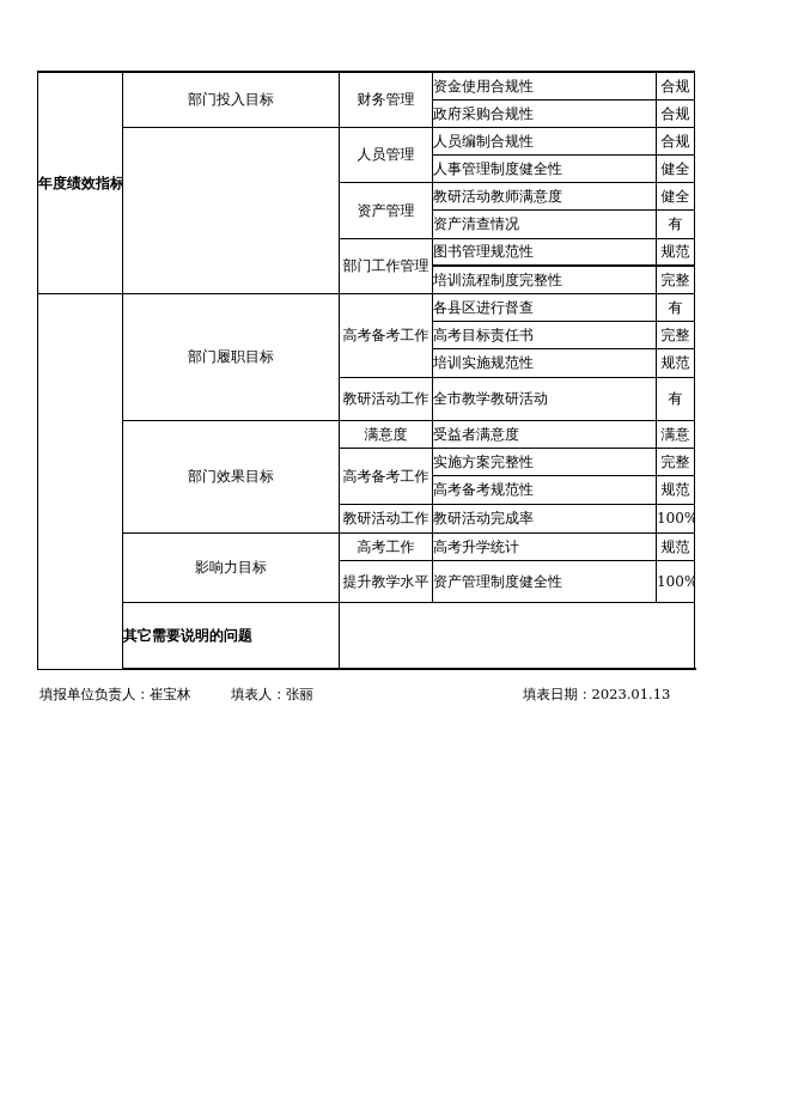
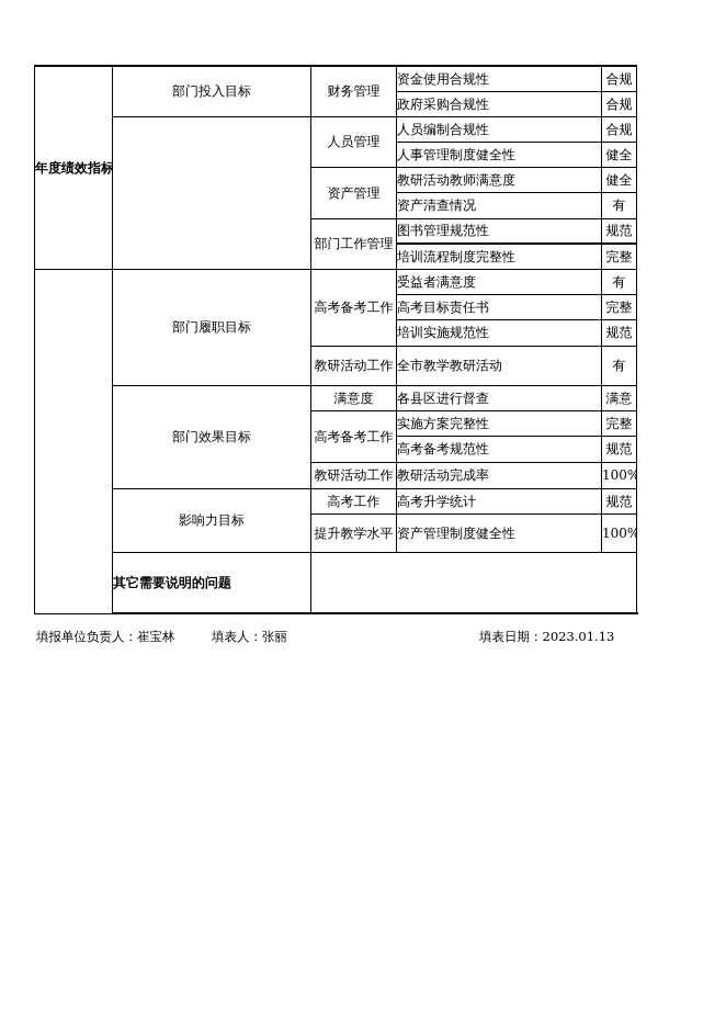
  年度绩效指标	部门投入目标	财务管理	资金使用合规性	合规
  政府采购合规性	合规
  	人员管理	人员编制合规性	合规
  人事管理制度健全性	健全
  资产管理	教研活动教师满意度	健全
  资产清查情况	有
  部门工作管理	图书管理规范性	规范
  培训流程制度完整性	完整
- 	部门履职目标	高考备考工作	各县区进行督查	有
+ 	部门履职目标	高考备考工作	受益者满意度	有
  高考目标责任书	完整
  培训实施规范性	规范
  教研活动工作	全市教学教研活动	有
- 部门效果目标	满意度	受益者满意度	满意
+ 部门效果目标	满意度	各县区进行督查	满意
  高考备考工作	实施方案完整性	完整
  高考备考规范性	规范
  教研活动工作	教研活动完成率	100%
  影响力目标	高考工作	高考升学统计	规范
  提升教学水平	资产管理制度健全性	100%
  其它需要说明的问题
  填报单位负责人：崔宝林
  填表人：张丽
  填表日期：2023.01.13
